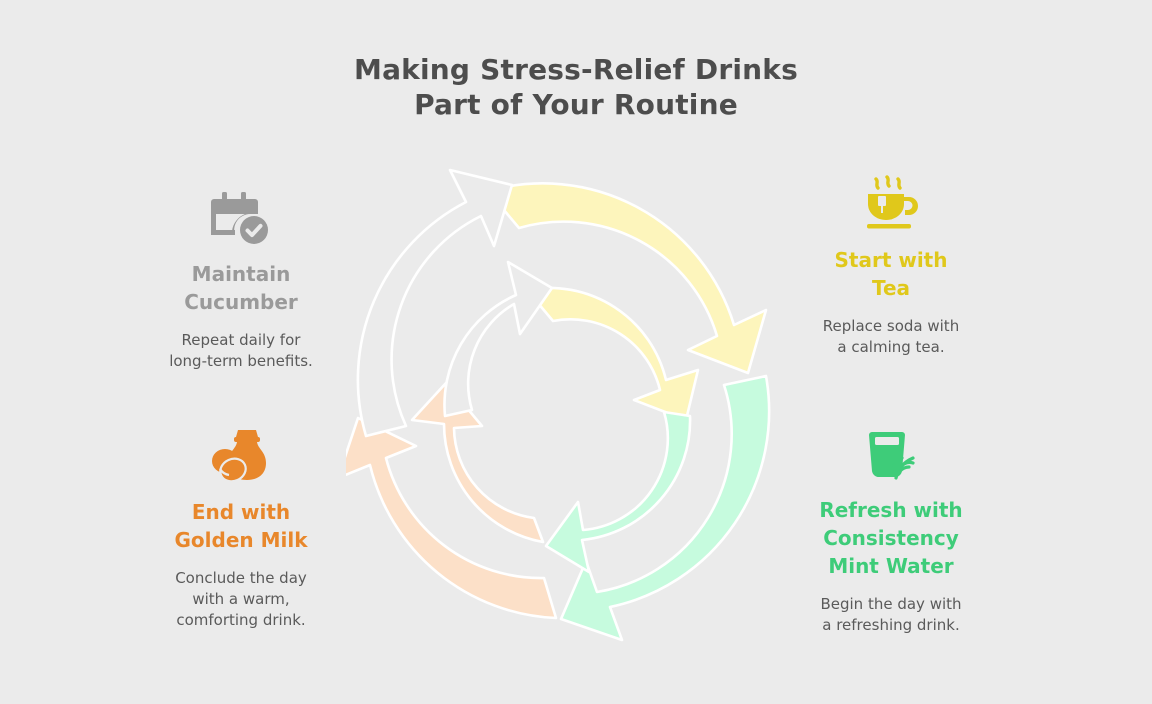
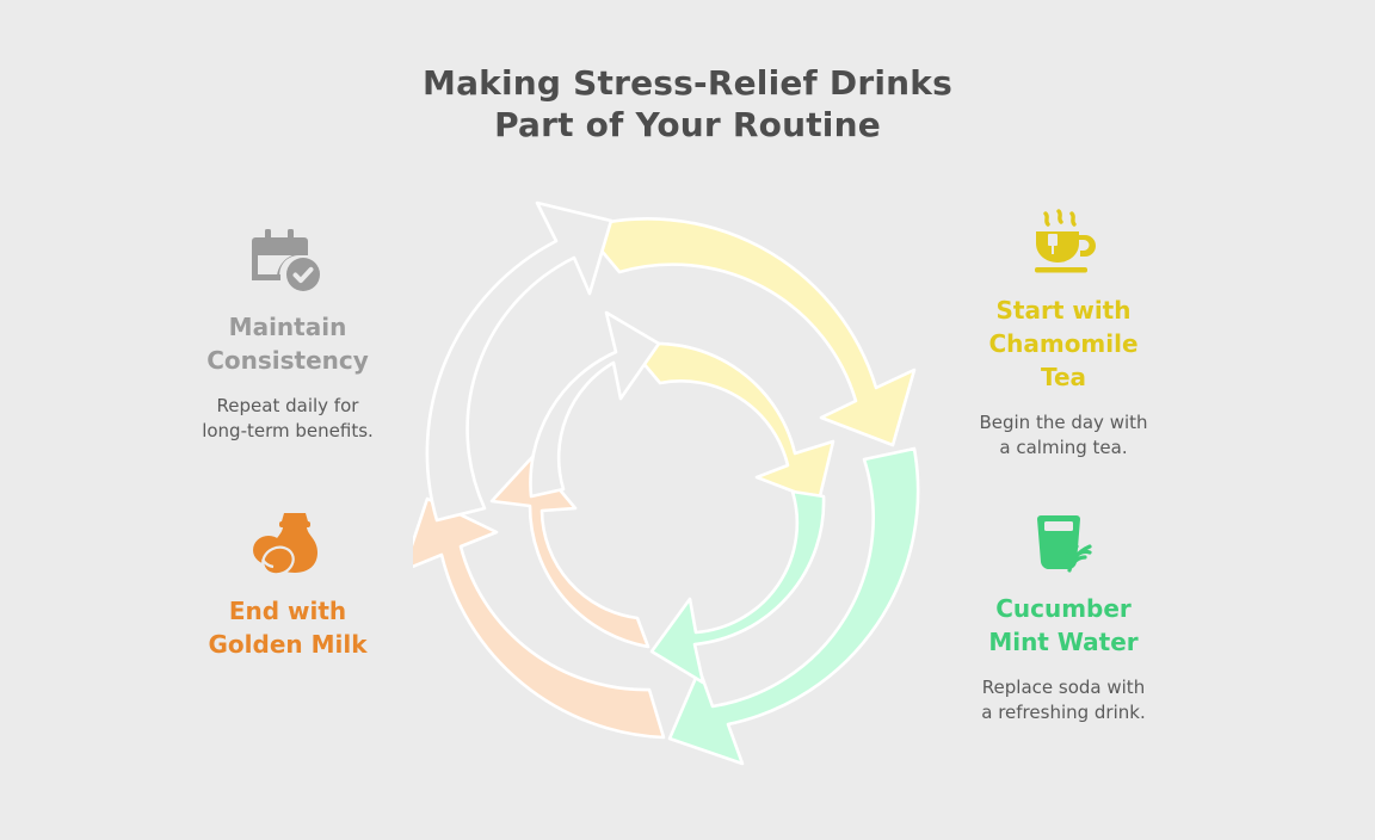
  Making Stress-Relief Drinks
  Part of Your Routine
  Maintain
- Cucumber
+ Consistency
  Repeat daily for
  long-term benefits.
  End with
  Golden Milk
- Conclude the day
- with a warm,
- comforting drink.
  Start with
+ Chamomile
  Tea
- Replace soda with
+ Begin the day with
  a calming tea.
- Refresh with
- Consistency
+ Cucumber
  Mint Water
- Begin the day with
+ Replace soda with
  a refreshing drink.
